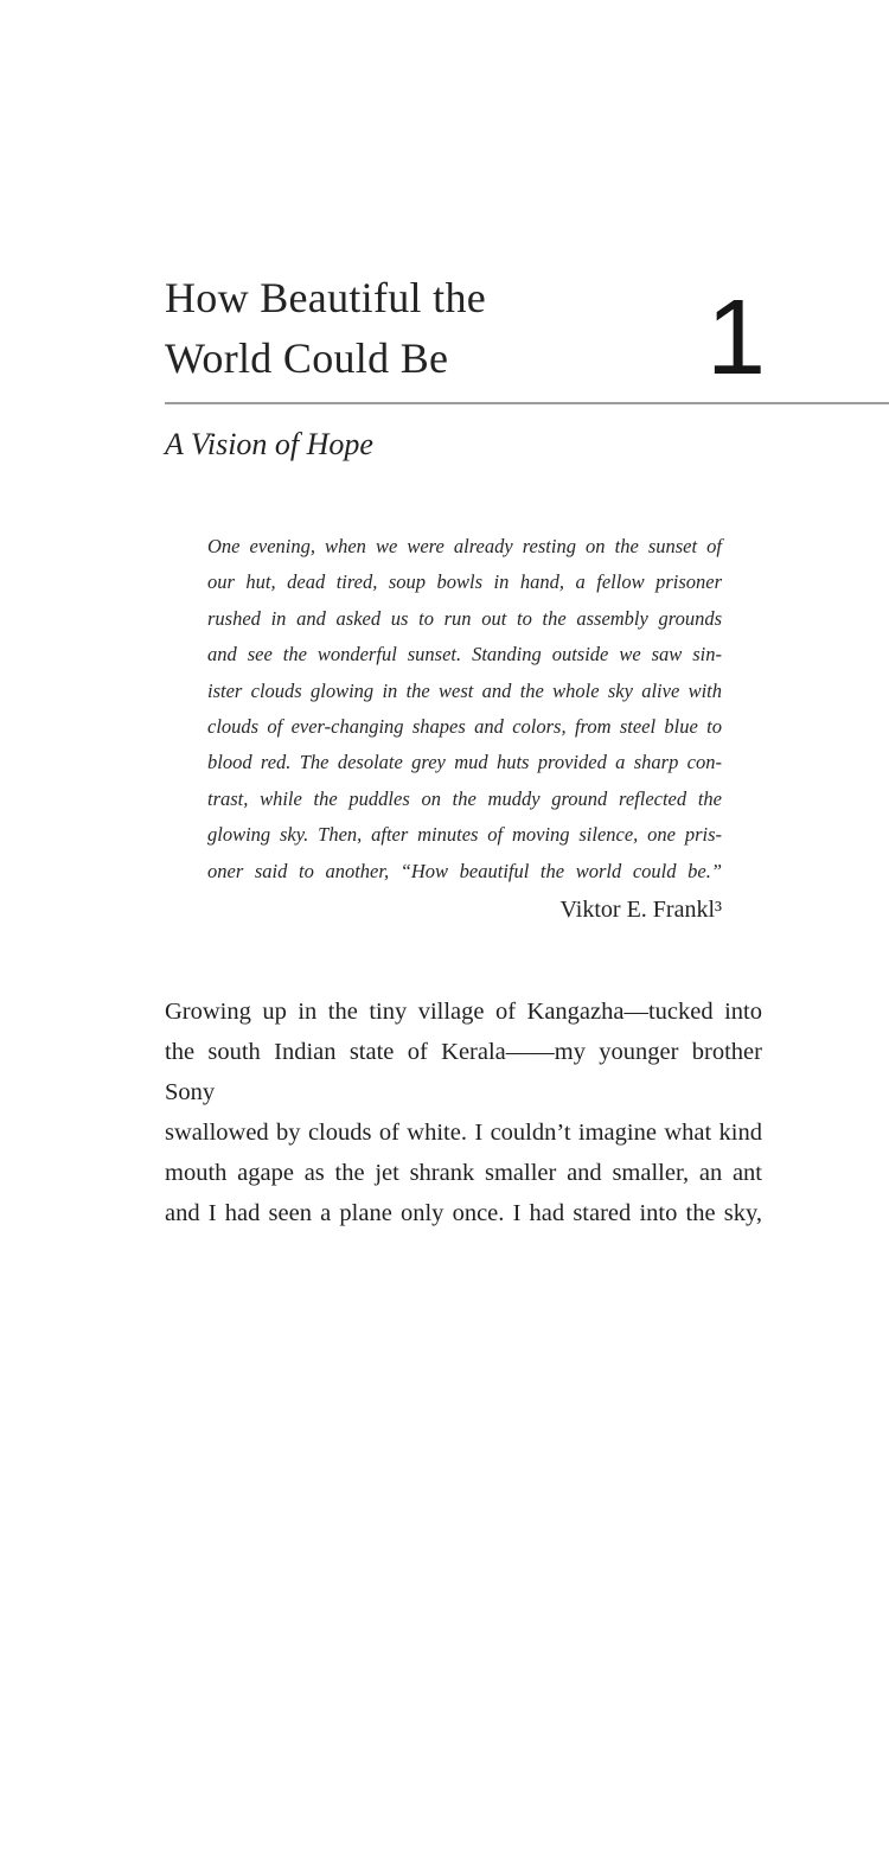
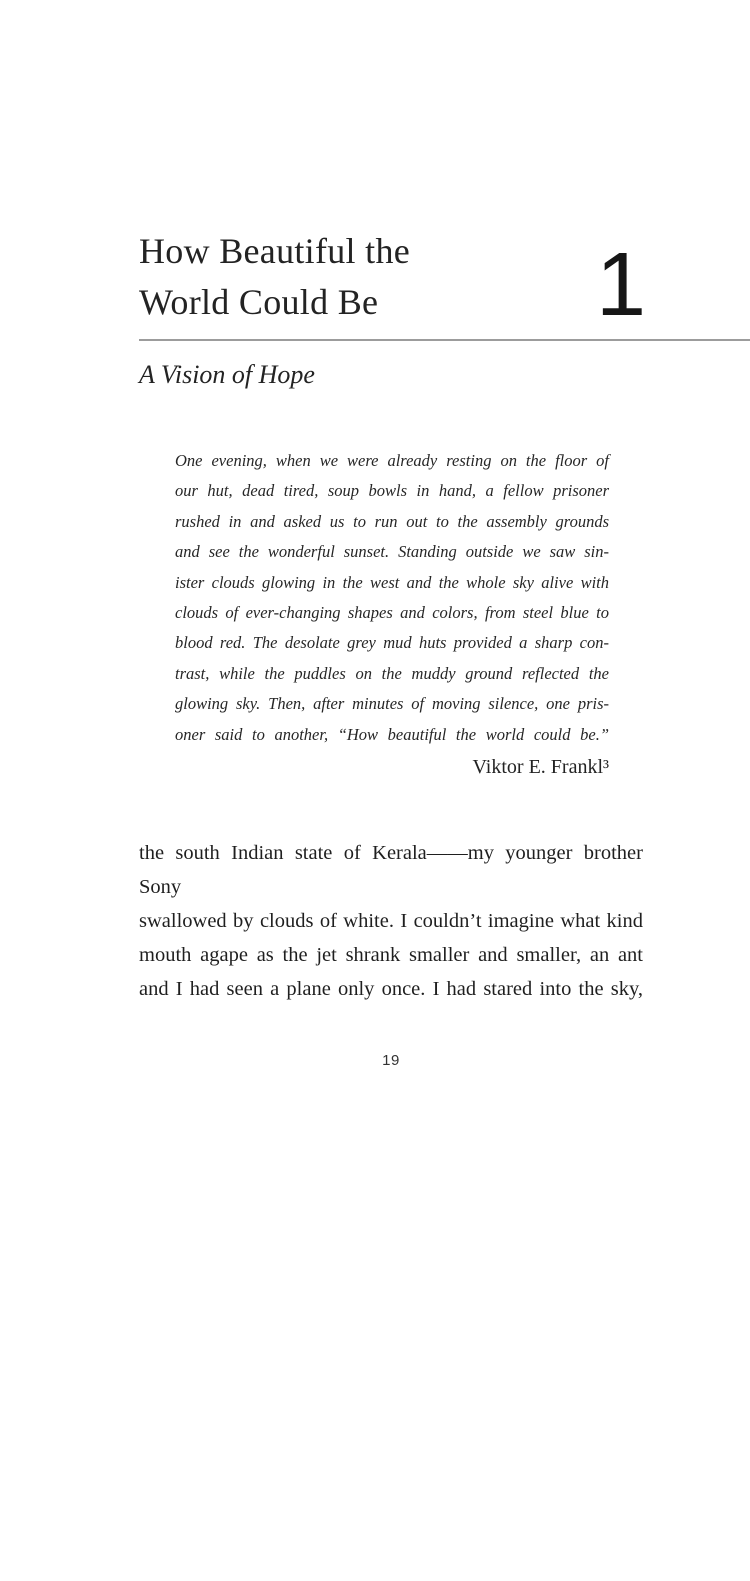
  How Beautiful the
  World Could Be
  1
  A Vision of Hope
- One evening, when we were already resting on the sunset of
+ One evening, when we were already resting on the floor of
  our hut, dead tired, soup bowls in hand, a fellow prisoner
  rushed in and asked us to run out to the assembly grounds
  and see the wonderful sunset. Standing outside we saw sin-
  ister clouds glowing in the west and the whole sky alive with
  clouds of ever-changing shapes and colors, from steel blue to
  blood red. The desolate grey mud huts provided a sharp con-
  trast, while the puddles on the muddy ground reflected the
  glowing sky. Then, after minutes of moving silence, one pris-
  oner said to another, “How beautiful the world could be.”
  Viktor E. Frankl³
- Growing up in the tiny village of Kangazha—tucked into
  the south Indian state of Kerala——my younger brother Sony
  swallowed by clouds of white. I couldn’t imagine what kind
  mouth agape as the jet shrank smaller and smaller, an ant
  and I had seen a plane only once. I had stared into the sky,
+ 19
